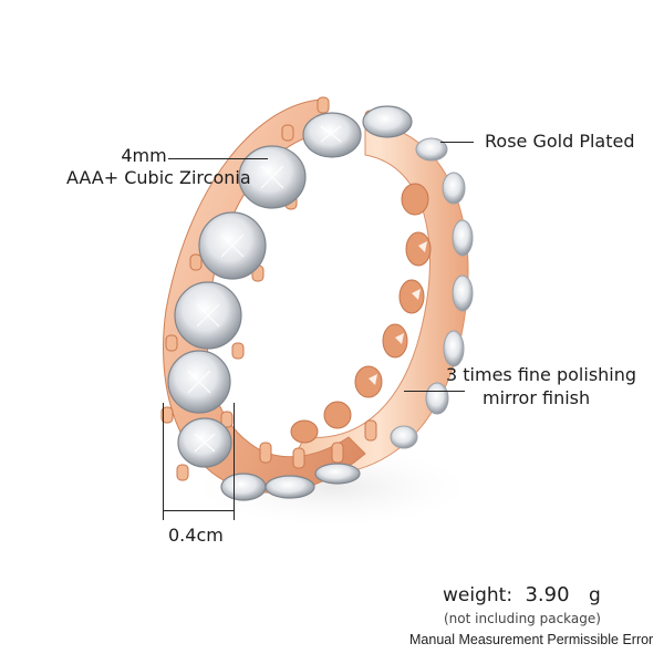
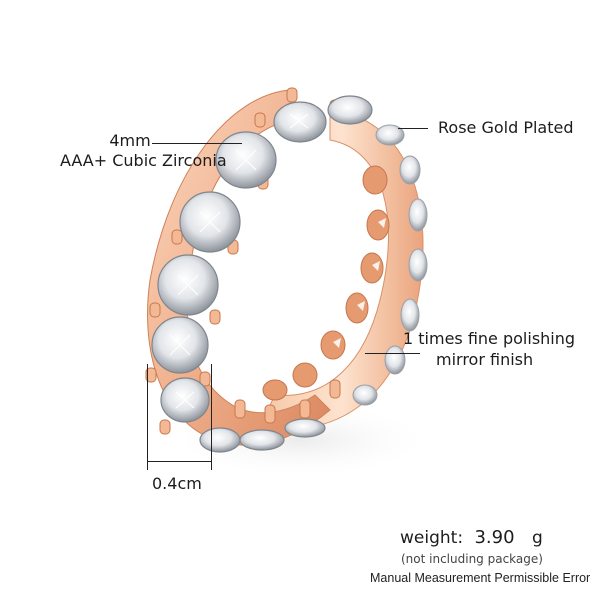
  4mm
  AAA+ Cubic Zirconia
  Rose Gold Plated
- 3 times fine polishing
+ 1 times fine polishing
  mirror finish
  0.4cm
  weight: 3.90 g
  (not including package)
  Manual Measurement Permissible Error
